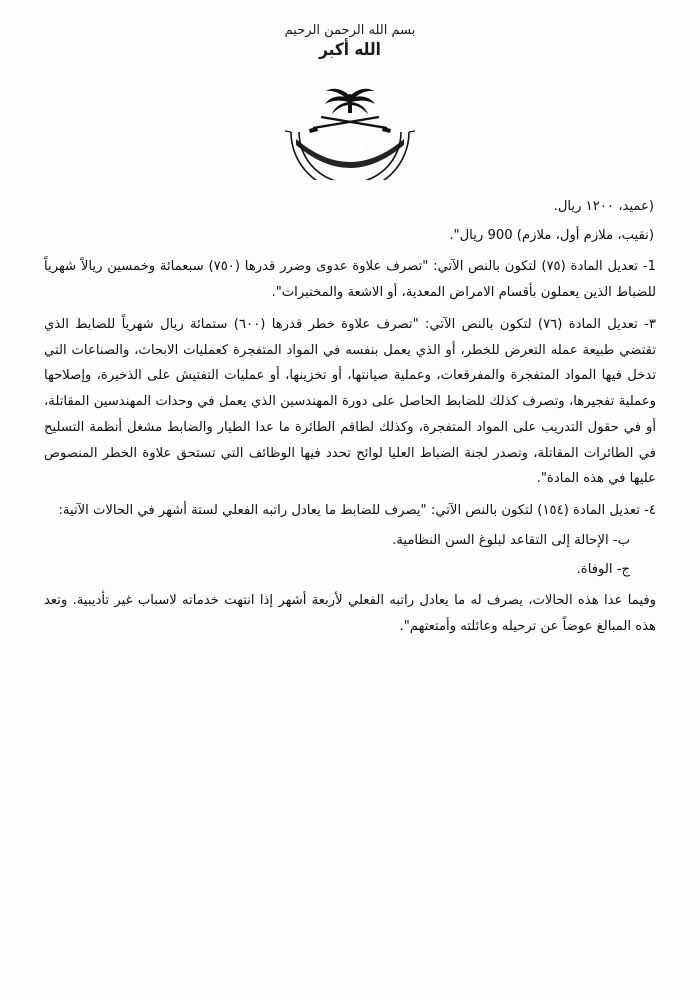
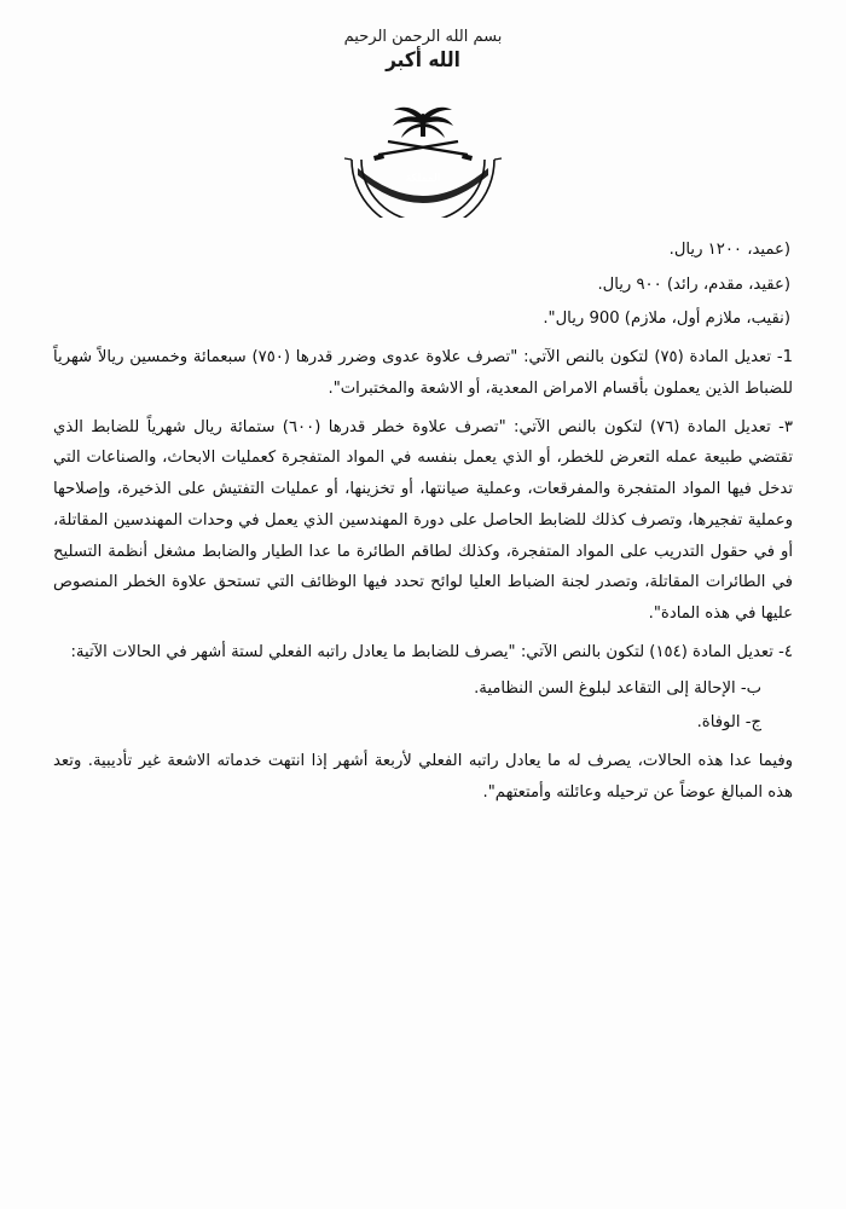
  بسم الله الرحمن الرحيم
  الله أكبر
  (عميد، ١٢٠٠ ريال.
+ (عقيد، مقدم، رائد) ٩٠٠ ريال.
  (نقيب، ملازم أول، ملازم) 900 ريال".
  1- تعديل المادة (٧٥) لتكون بالنص الآتي: "تصرف علاوة عدوى وضرر قدرها (٧٥٠) سبعمائة وخمسين ريالاً شهرياً للضباط الذين يعملون بأقسام الامراض المعدية، أو الاشعة والمختبرات".
  ٣- تعديل المادة (٧٦) لتكون بالنص الآتي: "تصرف علاوة خطر قدرها (٦٠٠) ستمائة ريال شهرياً للضابط الذي تقتضي طبيعة عمله التعرض للخطر، أو الذي يعمل بنفسه في المواد المتفجرة كعمليات الابحاث، والصناعات التي تدخل فيها المواد المتفجرة والمفرقعات، وعملية صيانتها، أو تخزينها، أو عمليات التفتيش على الذخيرة، وإصلاحها وعملية تفجيرها، وتصرف كذلك للضابط الحاصل على دورة المهندسين الذي يعمل في وحدات المهندسين المقاتلة، أو في حقول التدريب على المواد المتفجرة، وكذلك لطاقم الطائرة ما عدا الطيار والضابط مشغل أنظمة التسليح في الطائرات المقاتلة، وتصدر لجنة الضباط العليا لوائح تحدد فيها الوظائف التي تستحق علاوة الخطر المنصوص عليها في هذه المادة".
  ٤- تعديل المادة (١٥٤) لتكون بالنص الآتي: "يصرف للضابط ما يعادل راتبه الفعلي لستة أشهر في الحالات الآتية:
  ب- الإحالة إلى التقاعد لبلوغ السن النظامية.
  ج- الوفاة.
- وفيما عدا هذه الحالات، يصرف له ما يعادل راتبه الفعلي لأربعة أشهر إذا انتهت خدماته لاسباب غير تأديبية. وتعد هذه المبالغ عوضاً عن ترحيله وعائلته وأمتعتهم".
+ وفيما عدا هذه الحالات، يصرف له ما يعادل راتبه الفعلي لأربعة أشهر إذا انتهت خدماته الاشعة غير تأديبية. وتعد هذه المبالغ عوضاً عن ترحيله وعائلته وأمتعتهم".
